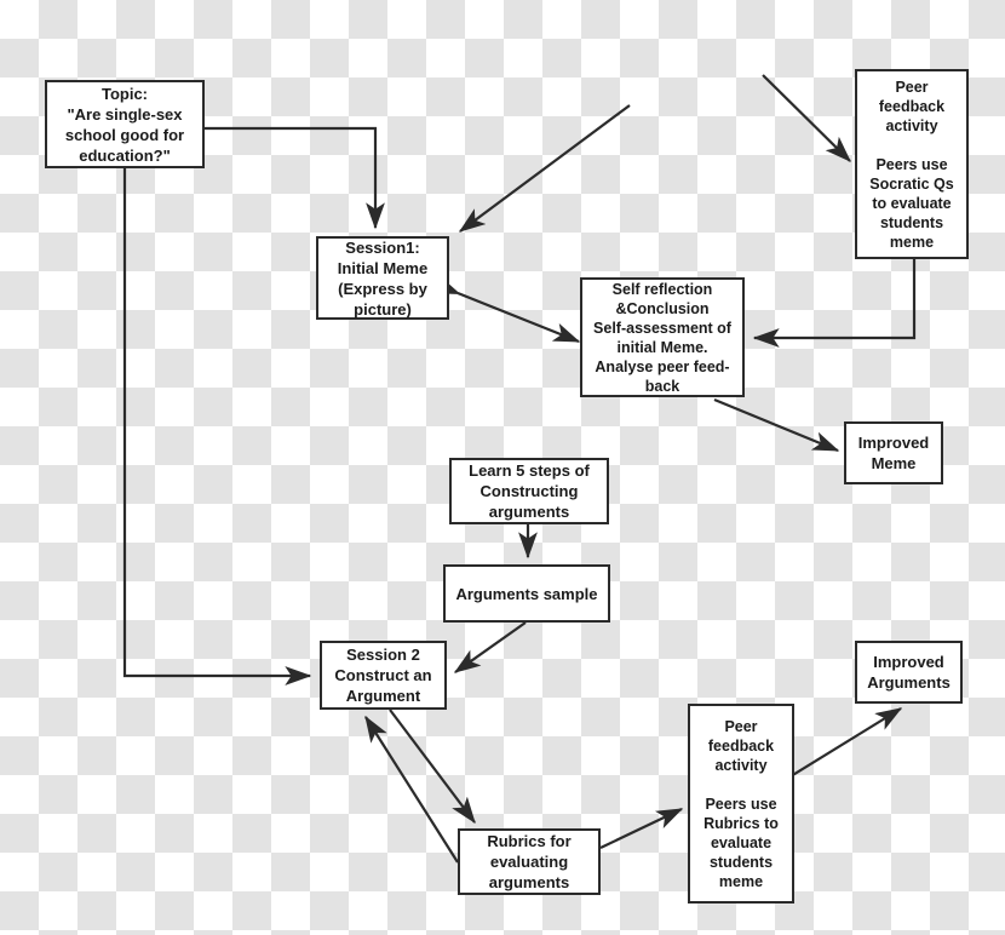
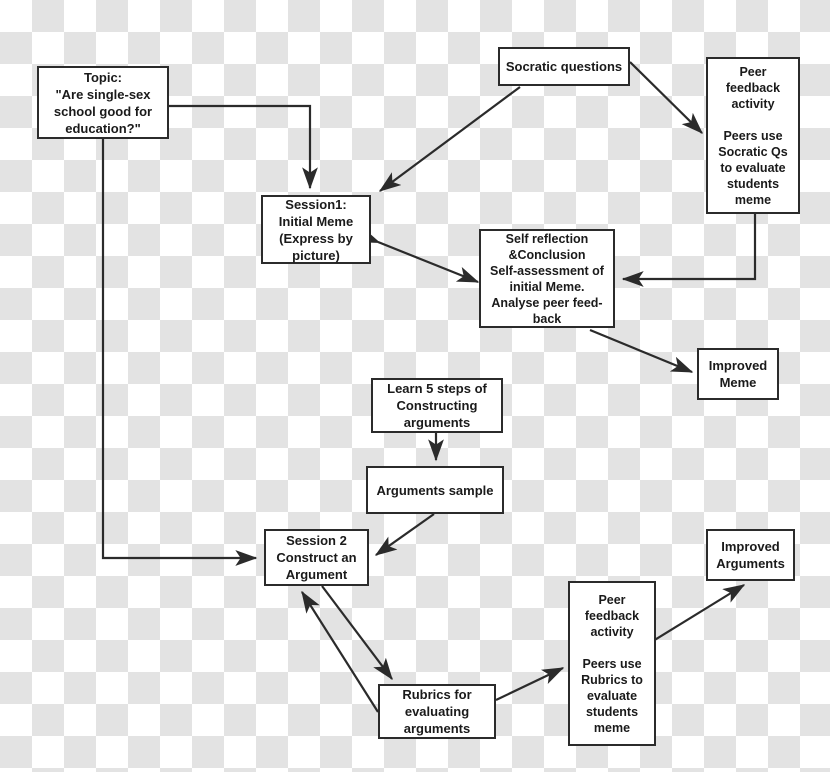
  Topic:
  "Are single-sex
  school good for
  education?"
+ Socratic questions
  Peer
  feedback
  activity
  Peers use
  Socratic Qs
  to evaluate
  students
  meme
  Session1:
  Initial Meme
  (Express by
  picture)
  Self reflection
  &Conclusion
  Self-assessment of
  initial Meme.
  Analyse peer feed-
  back
  Improved
  Meme
  Learn 5 steps of
  Constructing
  arguments
  Arguments sample
  Session 2
  Construct an
  Argument
  Peer
  feedback
  activity
  Peers use
  Rubrics to
  evaluate
  students
  meme
  Improved
  Arguments
  Rubrics for
  evaluating
  arguments
